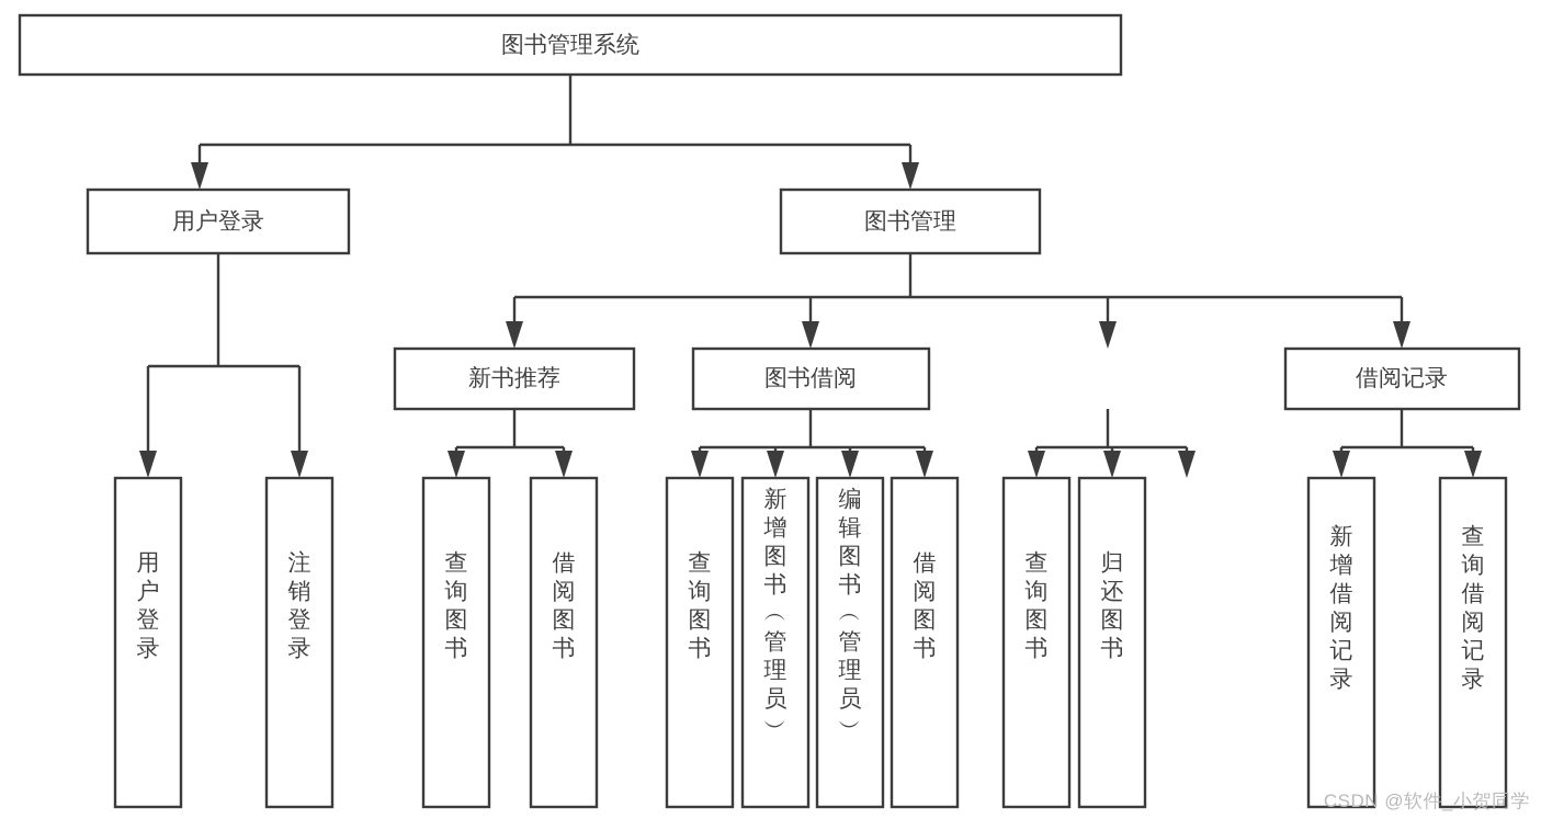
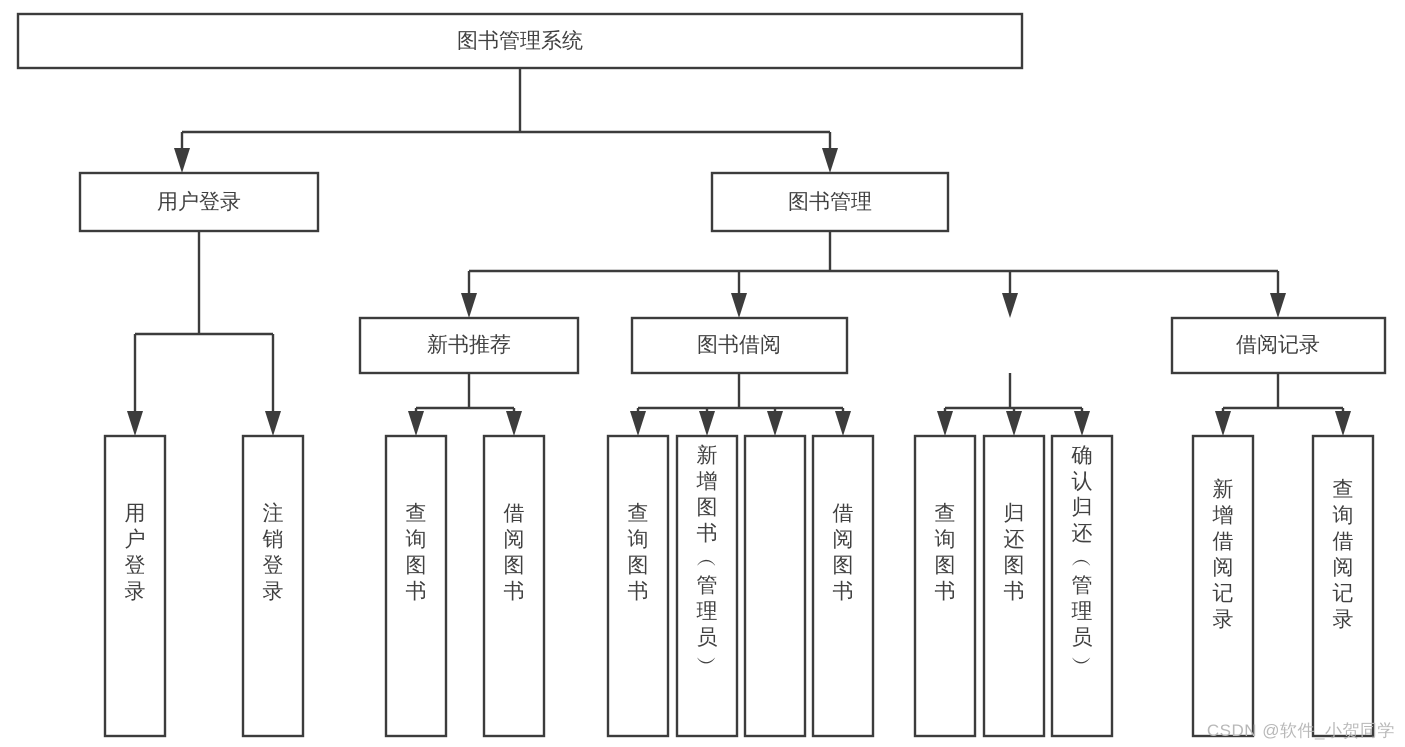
  图书管理系统
  用户登录
  图书管理
  新书推荐
  图书借阅
  借阅记录
  用户登录
  注销登录
  查询图书
  借阅图书
  查询图书
  新增图书 ︵ 管理员 ︶
- 编辑图书 ︵ 管理员 ︶
  借阅图书
  查询图书
  归还图书
+ 确认归还 ︵ 管理员 ︶
  新增借阅记录
  查询借阅记录
  CSDN @软件_小贺同学
